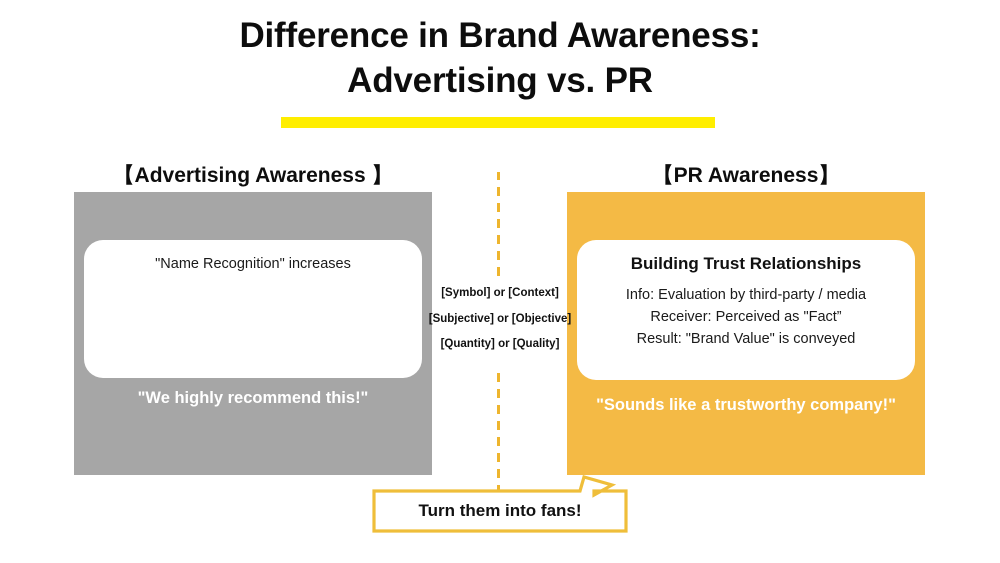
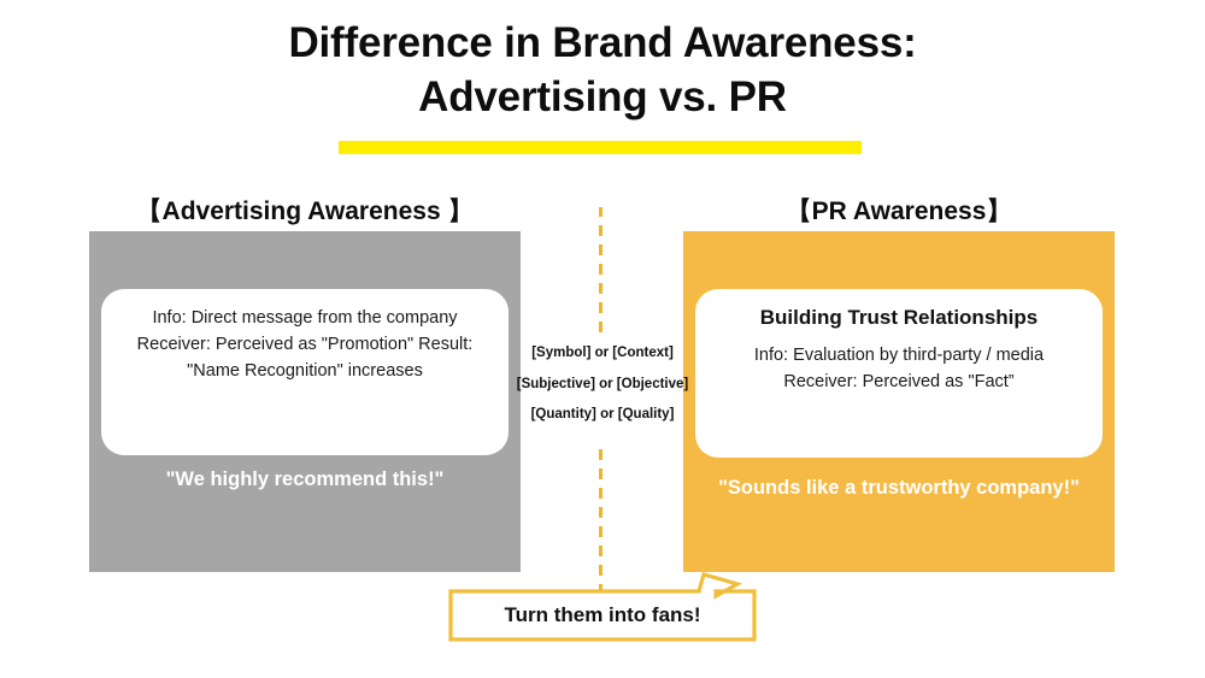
  Difference in Brand Awareness:
  Advertising vs. PR
  【Advertising Awareness 】
  【PR Awareness】
+ Info: Direct message from the company
+ Receiver: Perceived as "Promotion" Result:
  "Name Recognition" increases
  "We highly recommend this!"
  Building Trust Relationships
  Info: Evaluation by third-party / media
  Receiver: Perceived as "Fact”
- Result: "Brand Value" is conveyed
  "Sounds like a trustworthy company!"
  [Symbol] or [Context]
  [Subjective] or [Objective]
  [Quantity] or [Quality]
  Turn them into fans!
